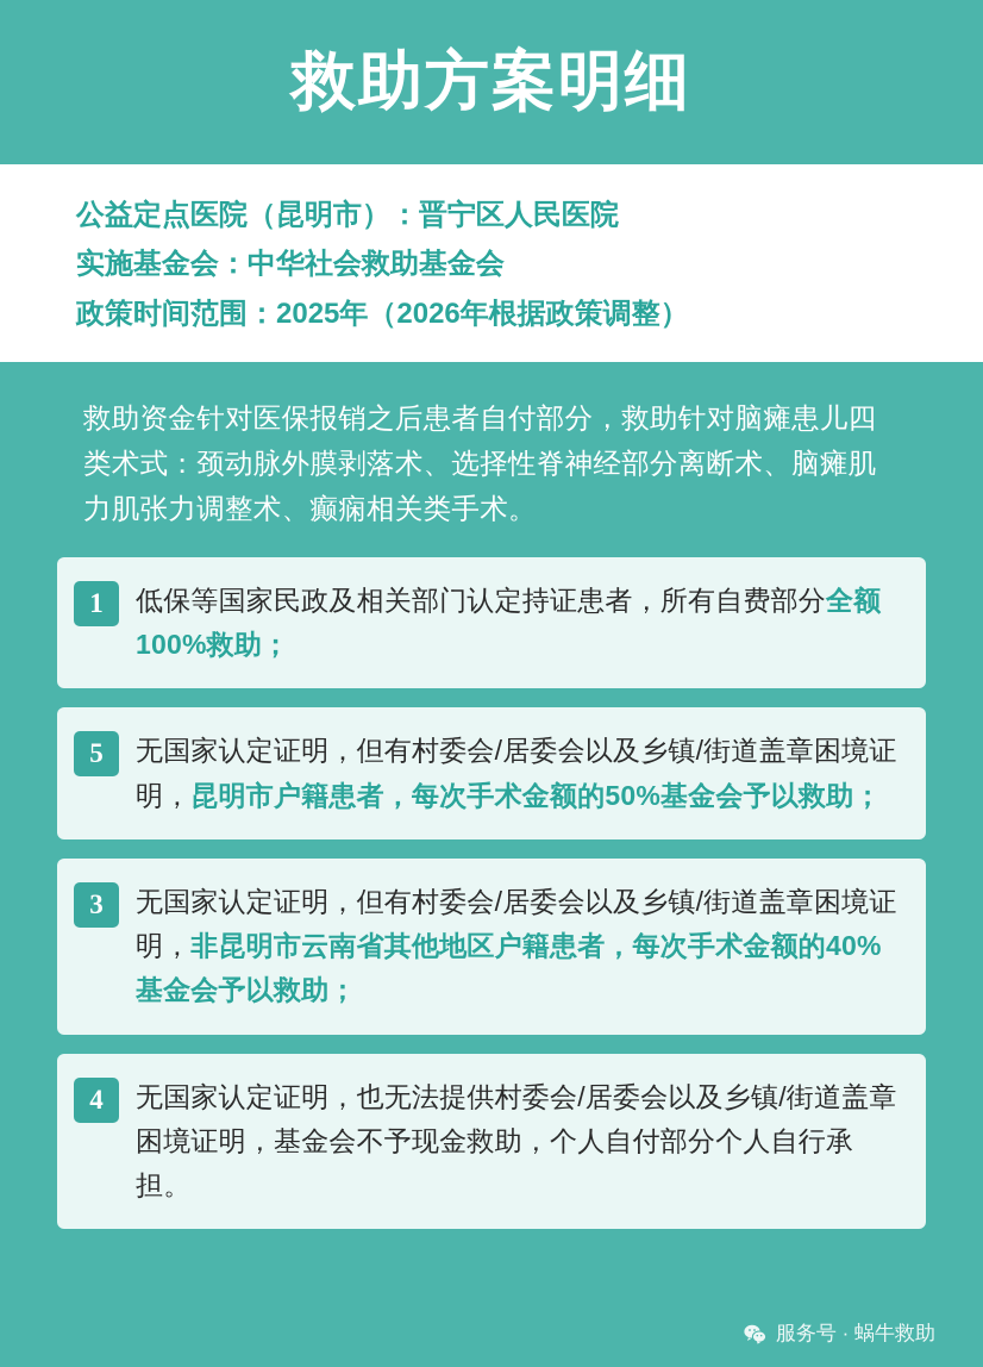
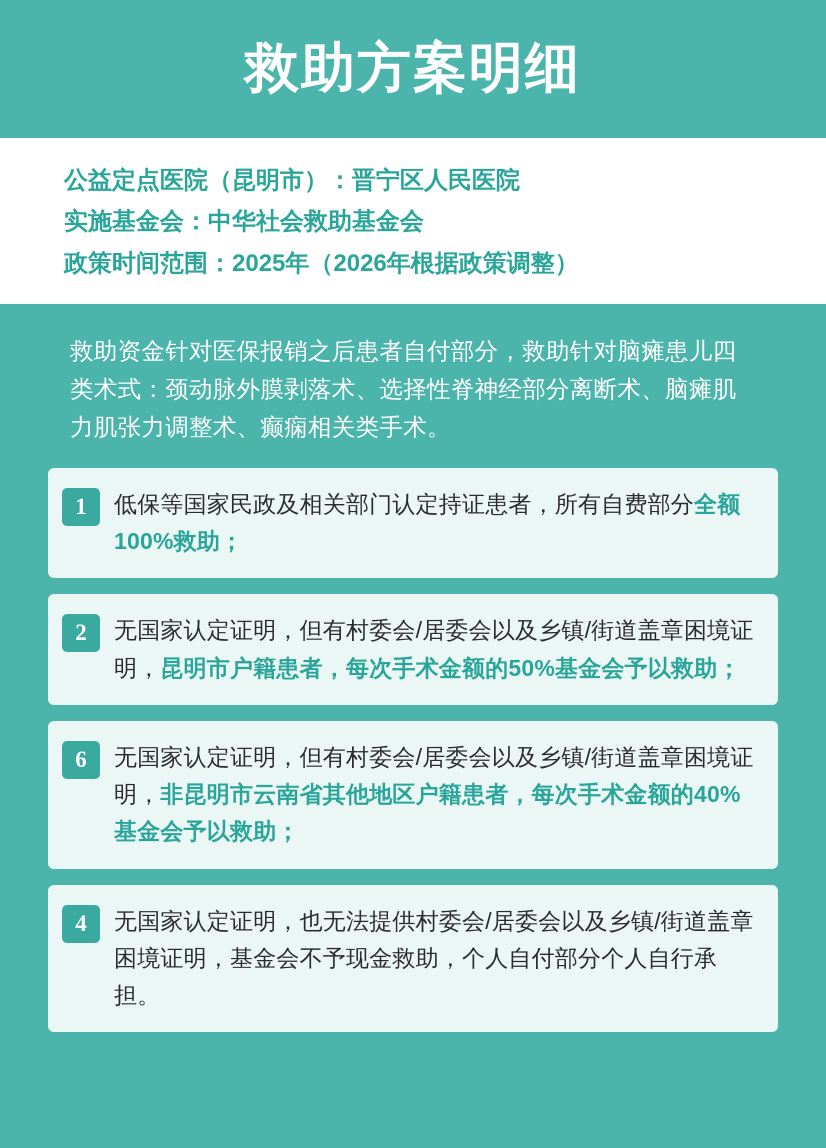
  救助方案明细
  公益定点医院（昆明市）：晋宁区人民医院
  实施基金会：中华社会救助基金会
  政策时间范围：2025年（2026年根据政策调整）
  救助资金针对医保报销之后患者自付部分，救助针对脑瘫患儿四类术式：颈动脉外膜剥落术、选择性脊神经部分离断术、脑瘫肌力肌张力调整术、癫痫相关类手术。
  1
  低保等国家民政及相关部门认定持证患者，所有自费部分全额100%救助；
- 5
+ 2
  无国家认定证明，但有村委会/居委会以及乡镇/街道盖章困境证明，昆明市户籍患者，每次手术金额的50%基金会予以救助；
- 3
+ 6
  无国家认定证明，但有村委会/居委会以及乡镇/街道盖章困境证明，非昆明市云南省其他地区户籍患者，每次手术金额的40%基金会予以救助；
  4
  无国家认定证明，也无法提供村委会/居委会以及乡镇/街道盖章困境证明，基金会不予现金救助，个人自付部分个人自行承担。
- 服务号 · 蜗牛救助
